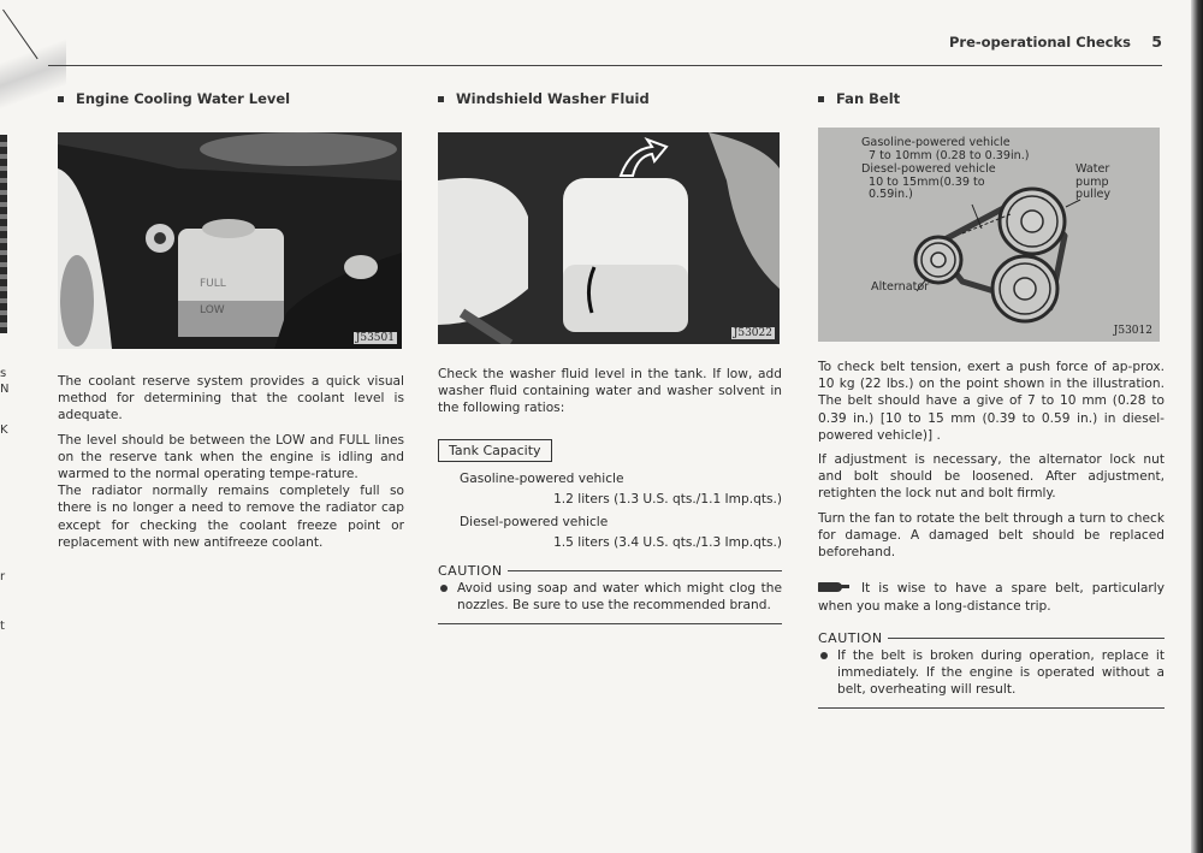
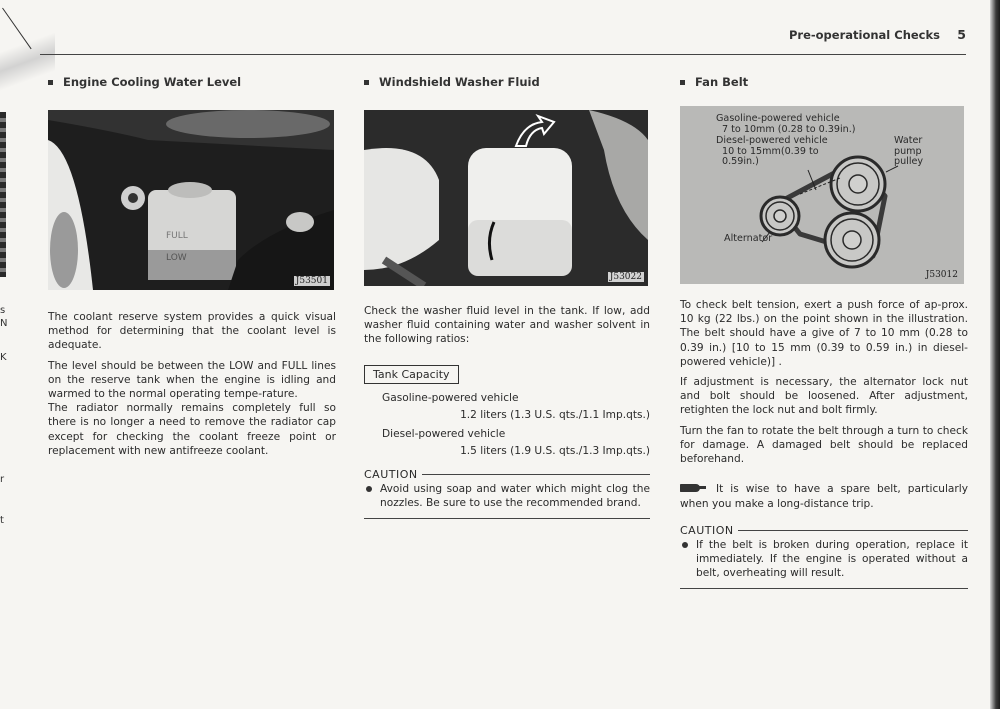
  s
  N
  K
  r
  t
  Pre-operational Checks
  5
  Engine Cooling Water Level
  FULL
  LOW
  J53501
  The coolant reserve system provides a quick visual method for determining that the coolant level is adequate.
  The level should be between the LOW and FULL lines on the reserve tank when the engine is idling and warmed to the normal operating tempe-rature.
  The radiator normally remains completely full so there is no longer a need to remove the radiator cap except for checking the coolant freeze point or replacement with new antifreeze coolant.
  Windshield Washer Fluid
  J53022
  Check the washer fluid level in the tank. If low, add washer fluid containing water and washer solvent in the following ratios:
  Tank Capacity
  Gasoline-powered vehicle
  1.2 liters (1.3 U.S. qts./1.1 Imp.qts.)
  Diesel-powered vehicle
- 1.5 liters (3.4 U.S. qts./1.3 Imp.qts.)
+ 1.5 liters (1.9 U.S. qts./1.3 Imp.qts.)
  CAUTION
  Avoid using soap and water which might clog the nozzles. Be sure to use the recommended brand.
  Fan Belt
  Gasoline-powered vehicle
  7 to 10mm (0.28 to 0.39in.)
  Diesel-powered vehicle
  10 to 15mm(0.39 to
  0.59in.)
  Water
  pump
  pulley
  Alternator
  J53012
  To check belt tension, exert a push force of ap-prox. 10 kg (22 lbs.) on the point shown in the illustration. The belt should have a give of 7 to 10 mm (0.28 to 0.39 in.) [10 to 15 mm (0.39 to 0.59 in.) in diesel-powered vehicle)] .
  If adjustment is necessary, the alternator lock nut and bolt should be loosened. After adjustment, retighten the lock nut and bolt firmly.
  Turn the fan to rotate the belt through a turn to check for damage. A damaged belt should be replaced beforehand.
  It is wise to have a spare belt, particularly when you make a long-distance trip.
  CAUTION
  If the belt is broken during operation, replace it immediately. If the engine is operated without a belt, overheating will result.
